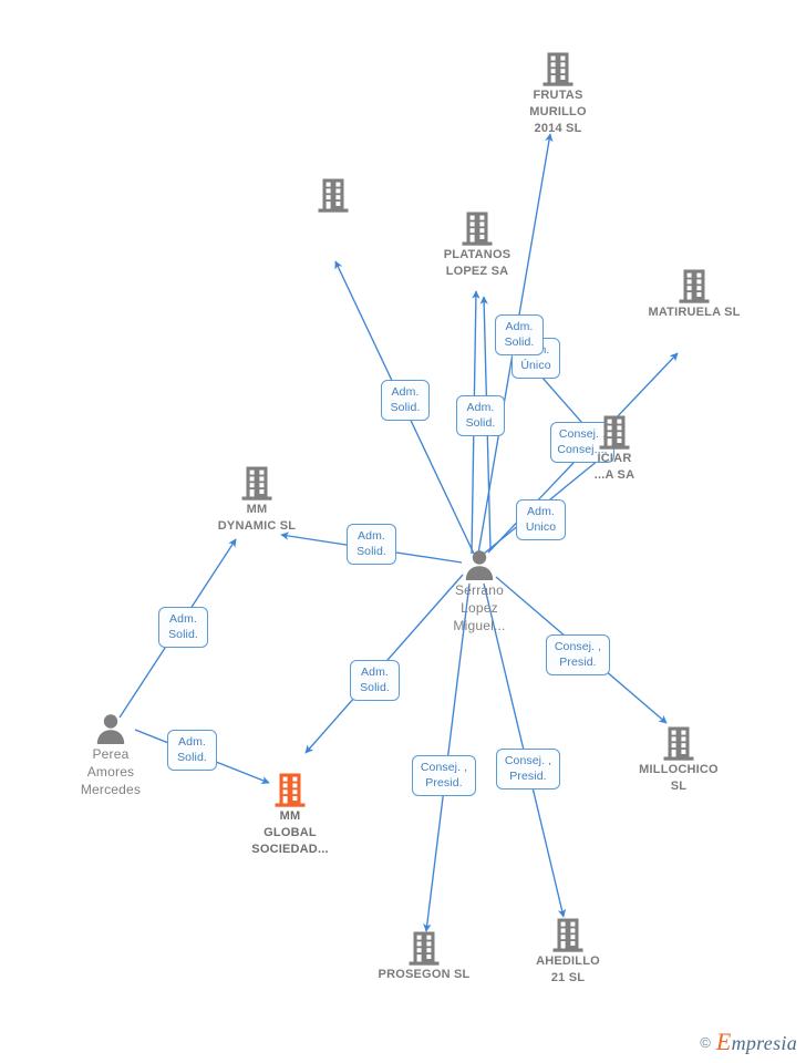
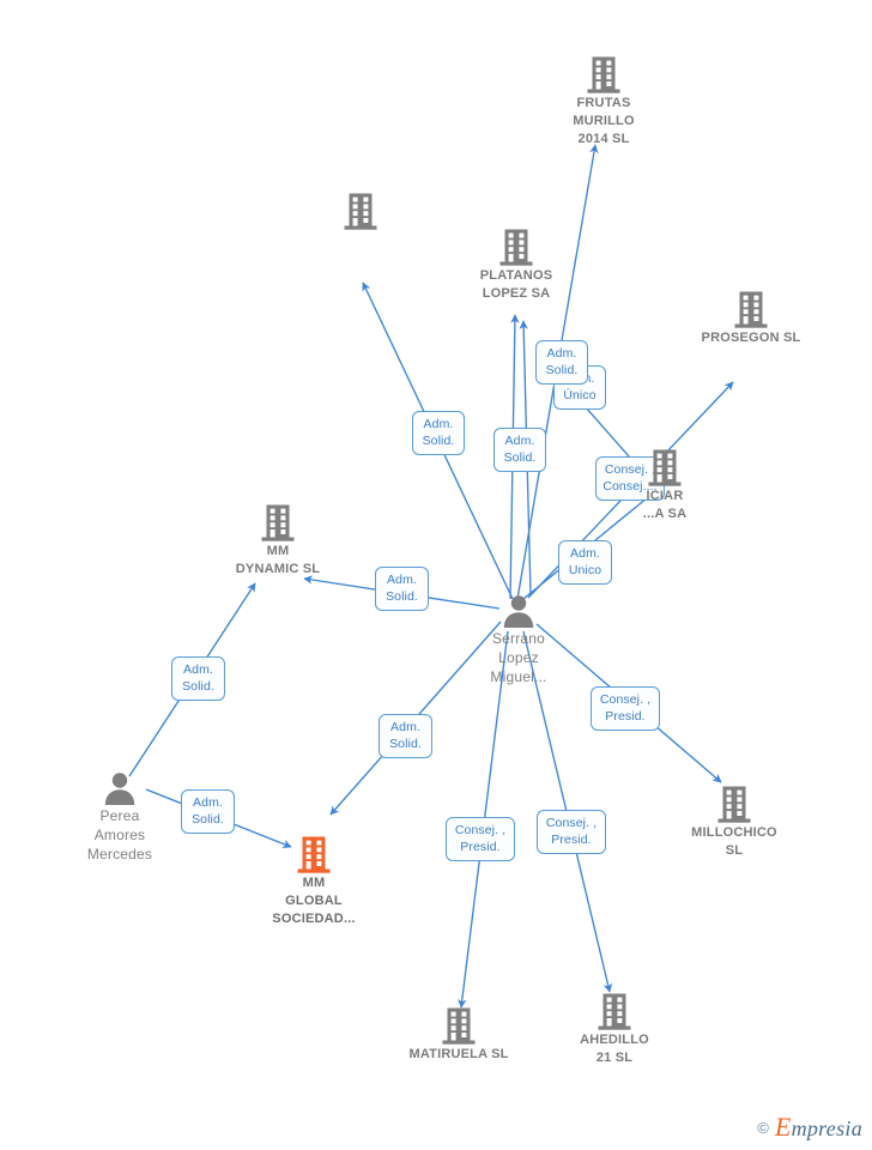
  Adm.
  Solid.
  Adm.
  Solid.
  Único
  Adm.
  Solid.
  Consej.
  Consej....
  Adm.
  Unico
  Adm.
  Solid.
  Adm.
  Solid.
  Consej. ,
  Presid.
  Consej. ,
  Presid.
  Consej. ,
  Presid.
  Adm.
  Solid.
  Adm.
  Solid.
  FRUTAS
  MURILLO
  2014 SL
  PLATANOS
  LOPEZ SA
- MATIRUELA SL
+ PROSEGON SL
  ICIAR
  ...A SA
  MM
  DYNAMIC SL
  Serrano
  Lopez
  Miguel...
  Perea
  Amores
  Mercedes
  MM
  GLOBAL
  SOCIEDAD...
  MILLOCHICO
  SL
- PROSEGON SL
+ MATIRUELA SL
  AHEDILLO
  21 SL
  ©
  Empresia
